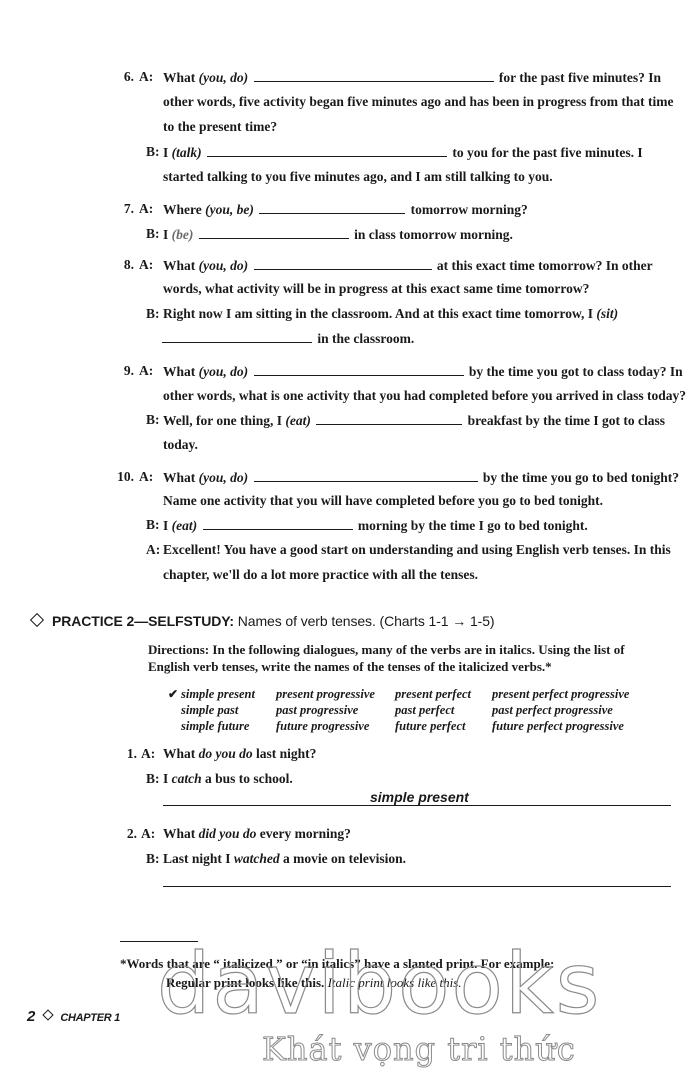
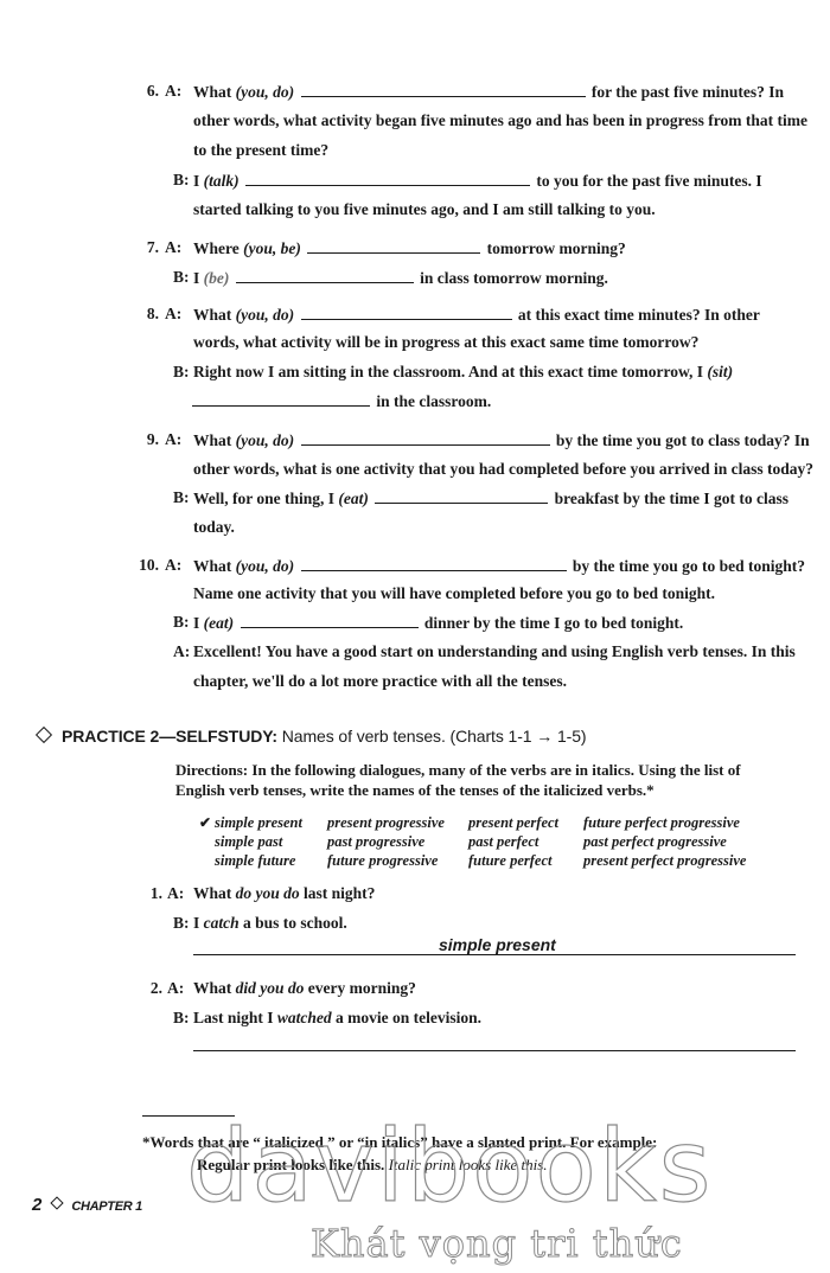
  6.
  A:
  What (you, do) for the past five minutes? In
- other words, five activity began five minutes ago and has been in progress from that time
+ other words, what activity began five minutes ago and has been in progress from that time
  to the present time?
  B:
  I (talk) to you for the past five minutes. I
  started talking to you five minutes ago, and I am still talking to you.
  7.
  A:
  Where (you, be) tomorrow morning?
  B:
  I (be) in class tomorrow morning.
  8.
  A:
- What (you, do) at this exact time tomorrow? In other
+ What (you, do) at this exact time minutes? In other
  words, what activity will be in progress at this exact same time tomorrow?
  B:
  Right now I am sitting in the classroom. And at this exact time tomorrow, I (sit)
  in the classroom.
  9.
  A:
  What (you, do) by the time you got to class today? In
  other words, what is one activity that you had completed before you arrived in class today?
  B:
  Well, for one thing, I (eat) breakfast by the time I got to class
  today.
  10.
  A:
  What (you, do) by the time you go to bed tonight?
  Name one activity that you will have completed before you go to bed tonight.
  B:
- I (eat) morning by the time I go to bed tonight.
+ I (eat) dinner by the time I go to bed tonight.
  A:
  Excellent! You have a good start on understanding and using English verb tenses. In this
  chapter, we'll do a lot more practice with all the tenses.
  PRACTICE 2—SELFSTUDY: Names of verb tenses. (Charts 1-1 → 1-5)
  Directions: In the following dialogues, many of the verbs are in italics. Using the list of English verb tenses, write the names of the tenses of the italicized verbs.*
  ✔
  simple present
  simple past
  simple future
  present progressive
  past progressive
  future progressive
  present perfect
  past perfect
  future perfect
- present perfect progressive
+ future perfect progressive
  past perfect progressive
- future perfect progressive
+ present perfect progressive
  1.
  A:
  What do you do last night?
  B:
  I catch a bus to school.
  simple present
  2.
  A:
  What did you do every morning?
  B:
  Last night I watched a movie on television.
  *Words that are “ italicized ” or “in italics” have a slanted print. For example:
  Regular print looks like this. Italic print looks like this.
  davibooks
  Khát vọng tri thức
  2 CHAPTER 1
